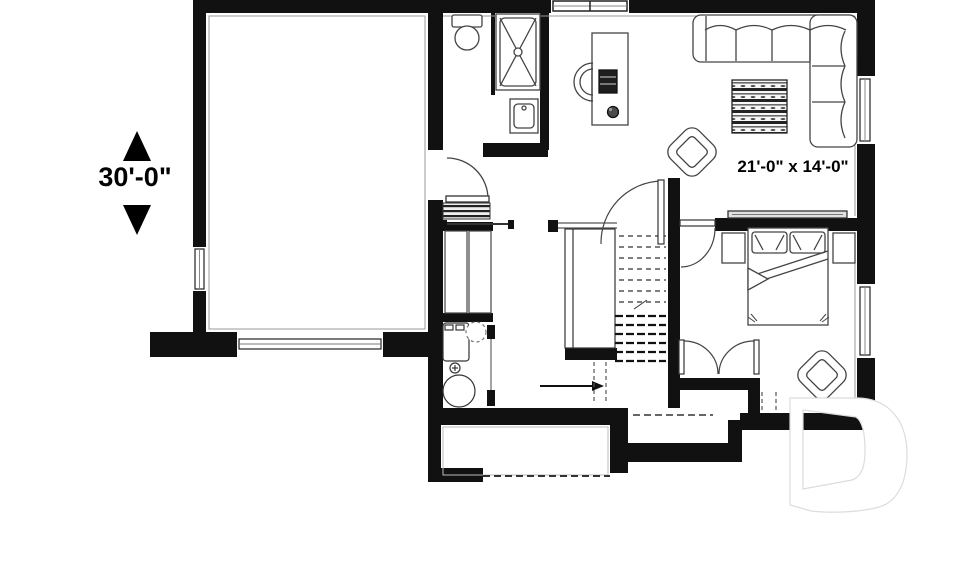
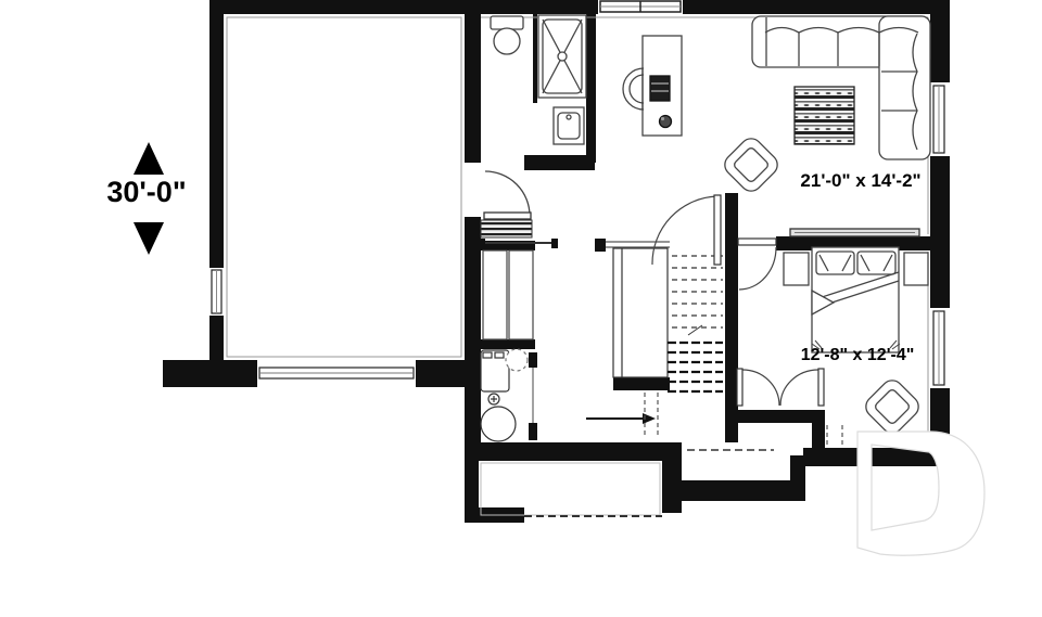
  30'-0"
- 21'-0" x 14'-0"
+ 21'-0" x 14'-2"
+ 12'-8" x 12'-4"
